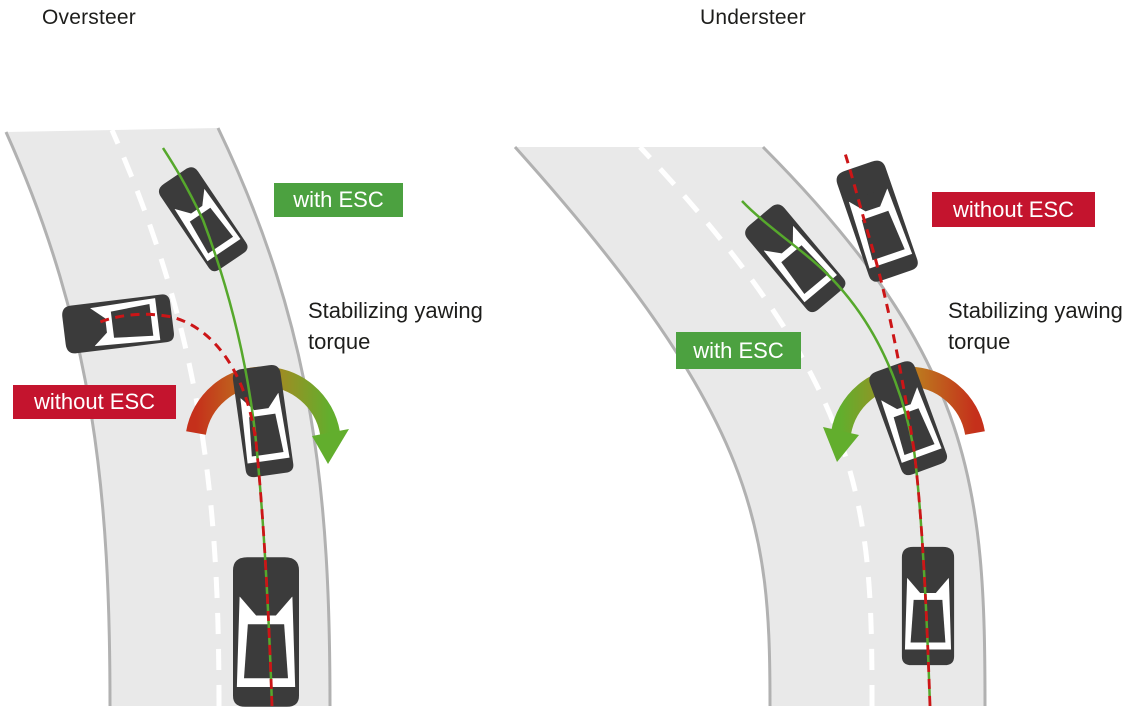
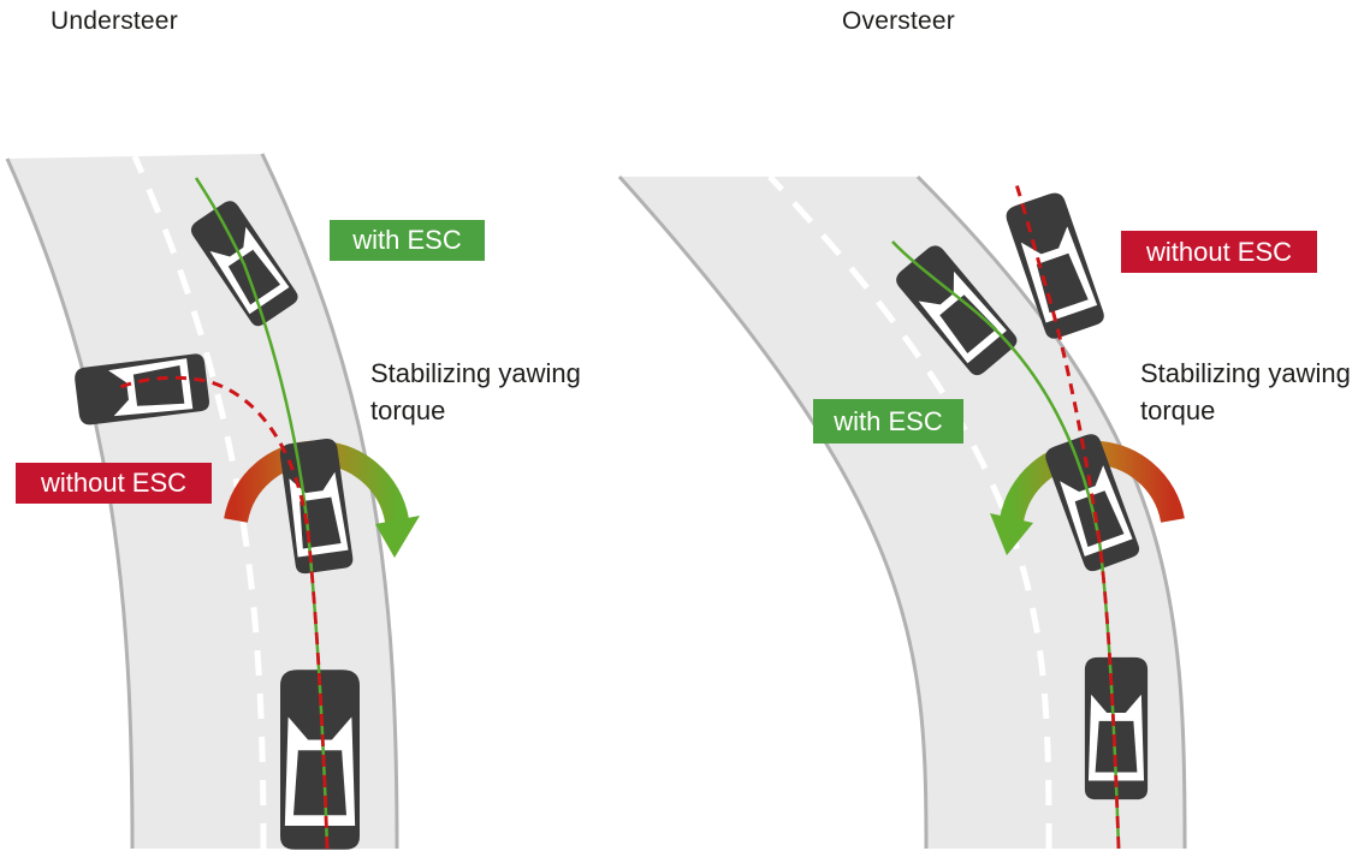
- Oversteer
+ Understeer
  with ESC
  without ESC
  Stabilizing yawing torque
- Understeer
+ Oversteer
  without ESC
  with ESC
  Stabilizing yawing torque
